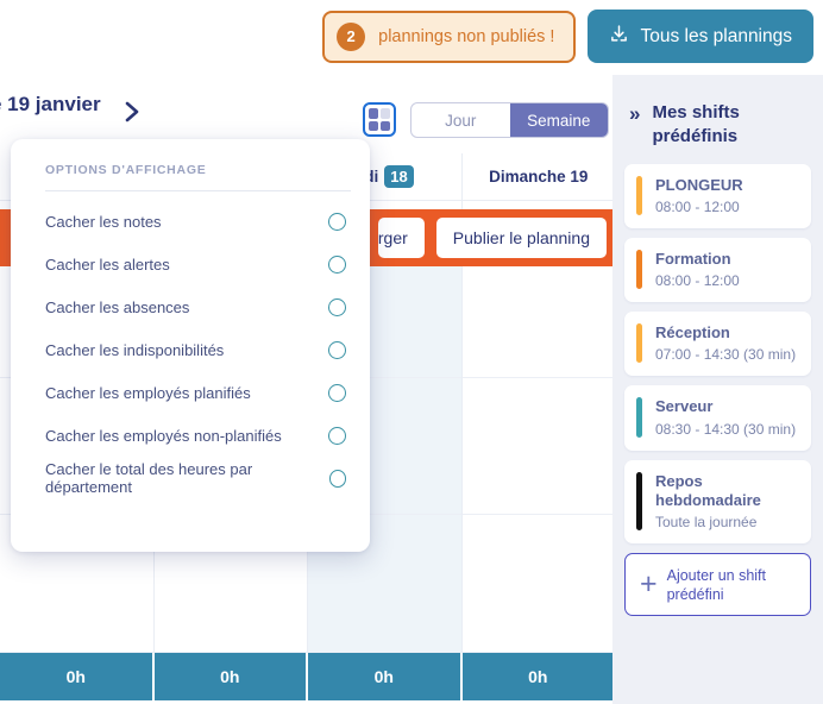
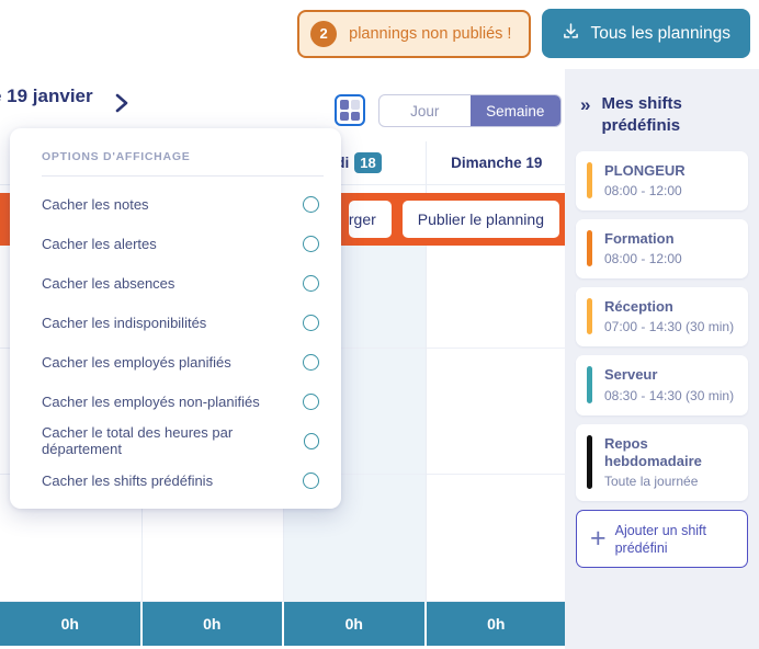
  2
  plannings non publiés !
  Tous les plannings
  19 janvier
  Jour
  Semaine
  18
  Dimanche 19
  0h
  0h
  0h
  0h
  rger
  Publier le planning
  OPTIONS D'AFFICHAGE
  Cacher les notes
  Cacher les alertes
  Cacher les absences
  Cacher les indisponibilités
  Cacher les employés planifiés
  Cacher les employés non-planifiés
  Cacher le total des heures par département
+ Cacher les shifts prédéfinis
  »
  Mes shifts prédéfinis
  PLONGEUR
  08:00 - 12:00
  Formation
  08:00 - 12:00
  Réception
  07:00 - 14:30 (30 min)
  Serveur
  08:30 - 14:30 (30 min)
  Repos hebdomadaire
  Toute la journée
  +
  Ajouter un shift prédéfini
